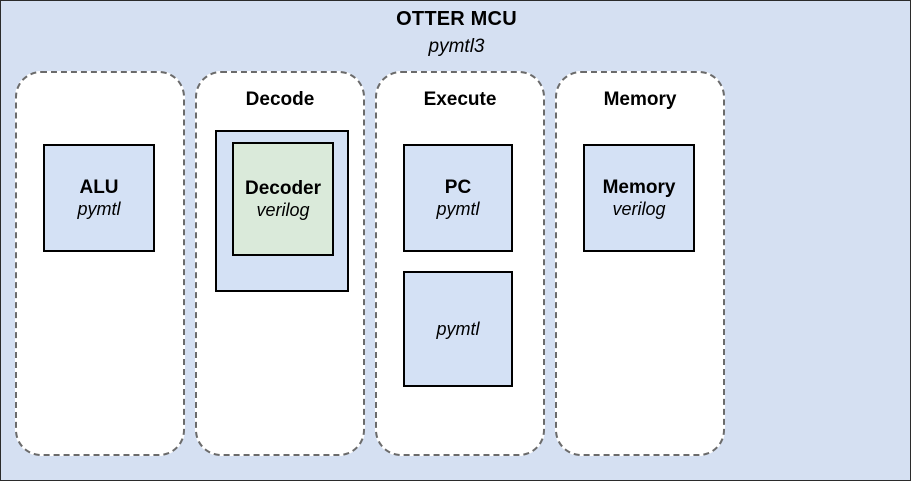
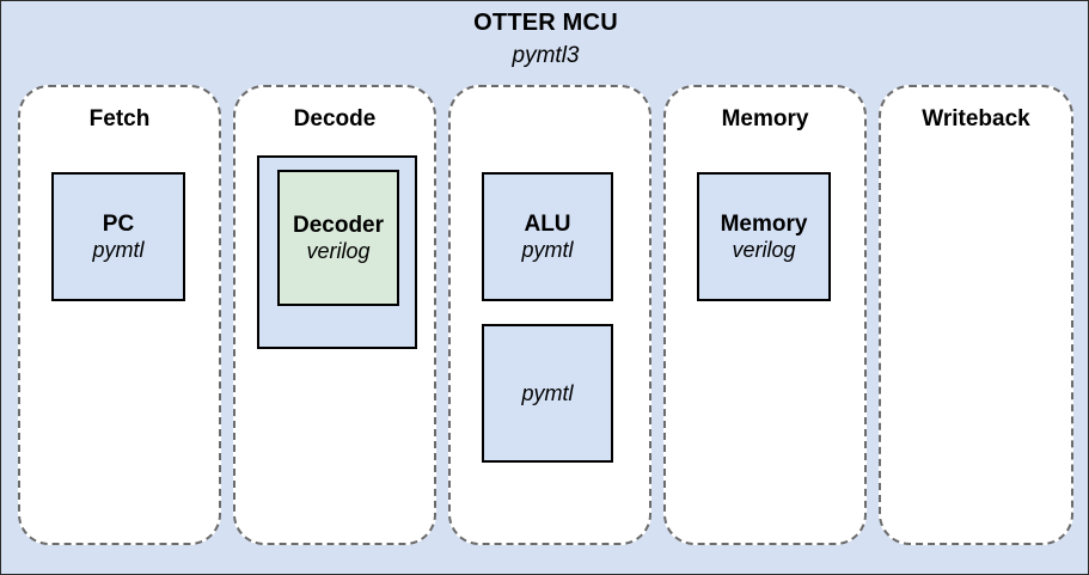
  OTTER MCU
  pymtl3
+ Fetch
- ALU
+ PC
  pymtl
  Decode
  Decoder
  verilog
- Execute
- PC
+ ALU
  pymtl
  pymtl
  Memory
  Memory
  verilog
+ Writeback
